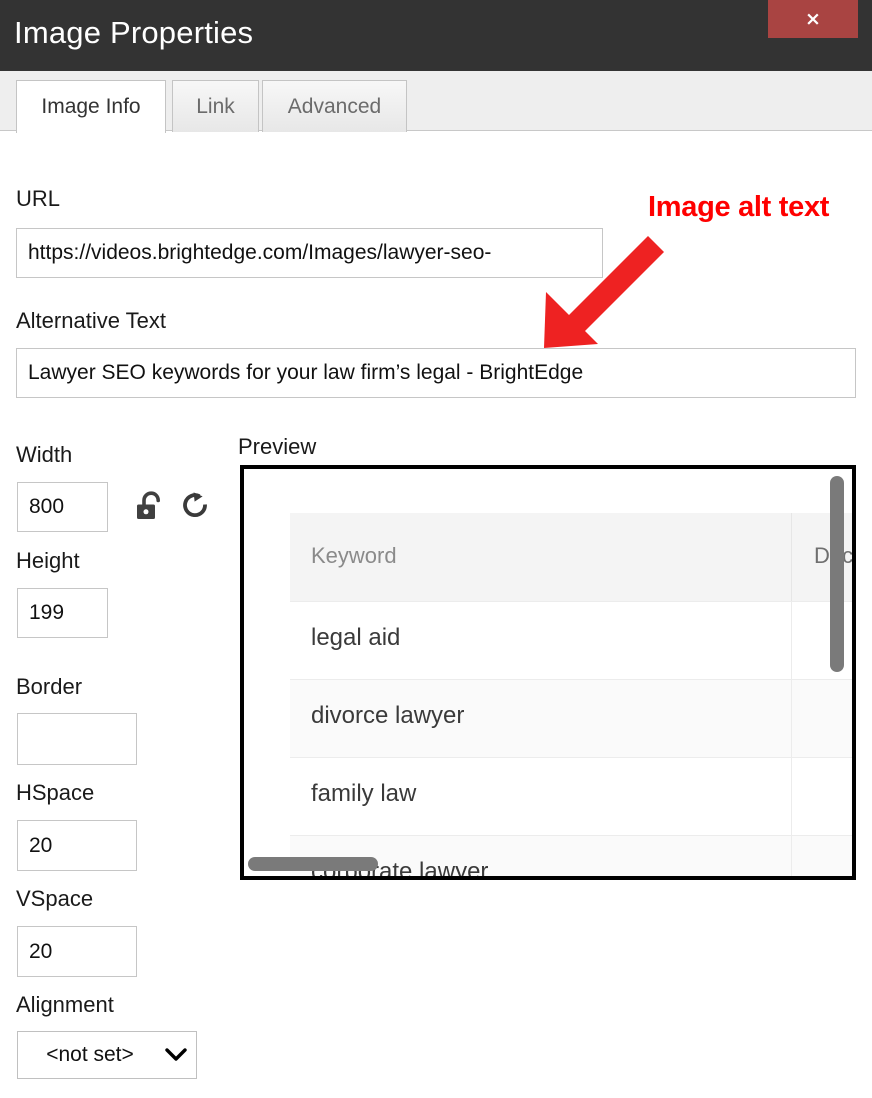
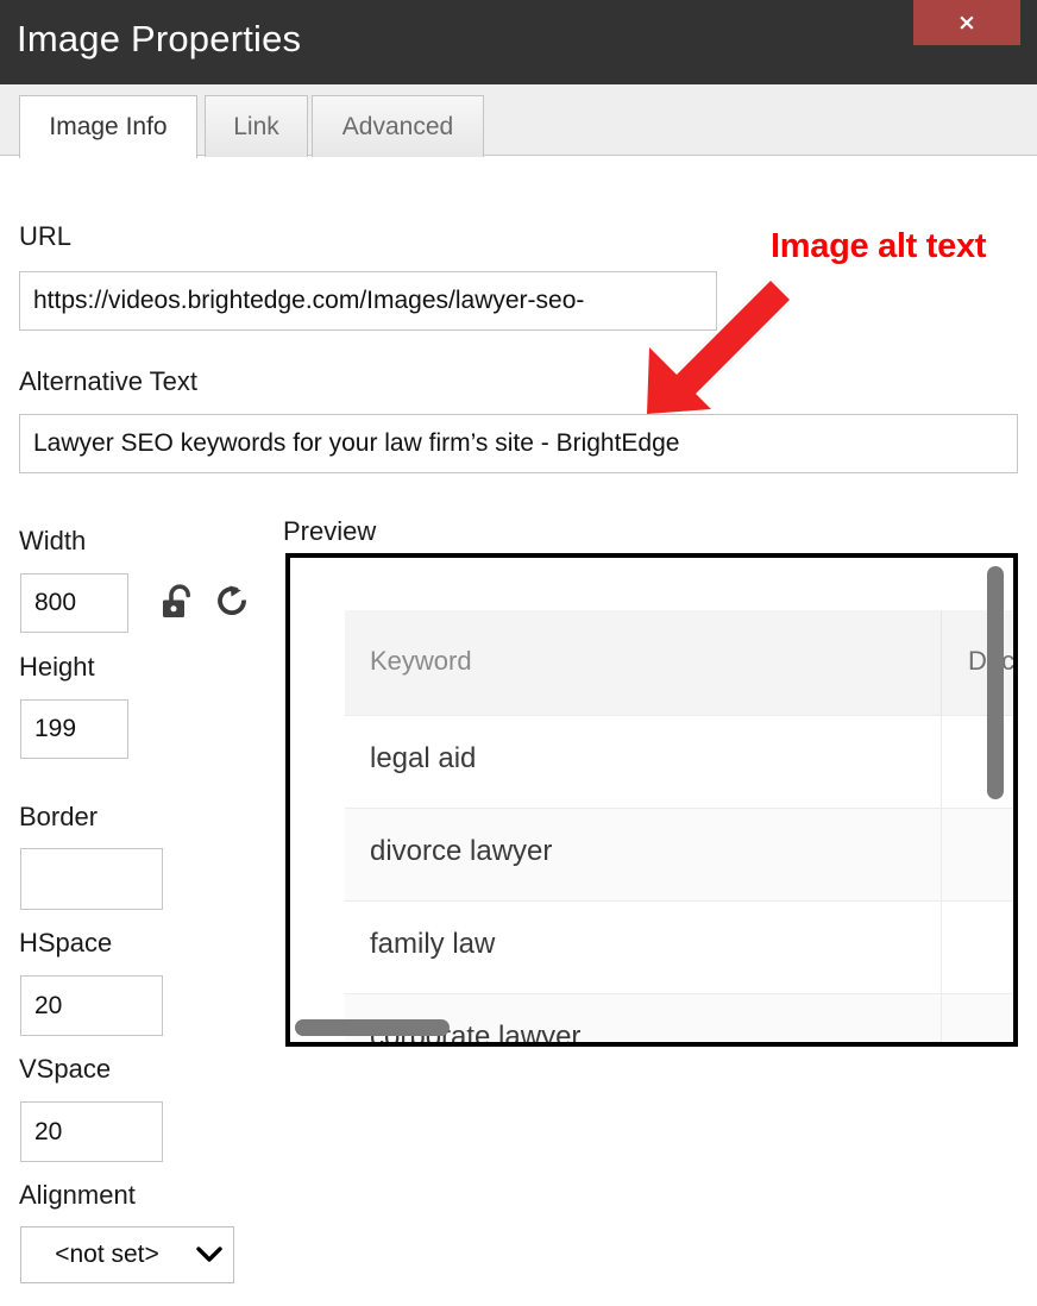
  Image Properties
  ×
  Image Info
  Link
  Advanced
  URL
  https://videos.brightedge.com/Images/lawyer-seo-
  Alternative Text
- Lawyer SEO keywords for your law firm’s legal - BrightEdge
+ Lawyer SEO keywords for your law firm’s site - BrightEdge
  Width
  800
  Height
  199
  Border
  HSpace
  20
  VSpace
  20
  Alignment
  <not set>
  Preview
  Keyword
  legal aid
  divorce lawyer
  family law
  corporate lawyer
  Image alt text
